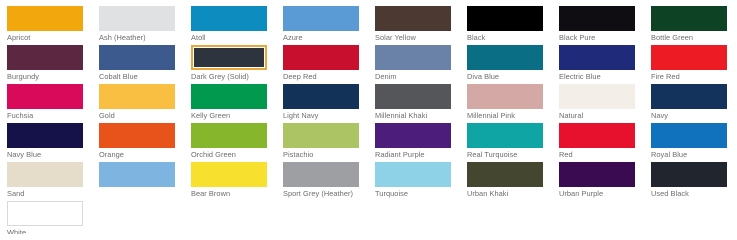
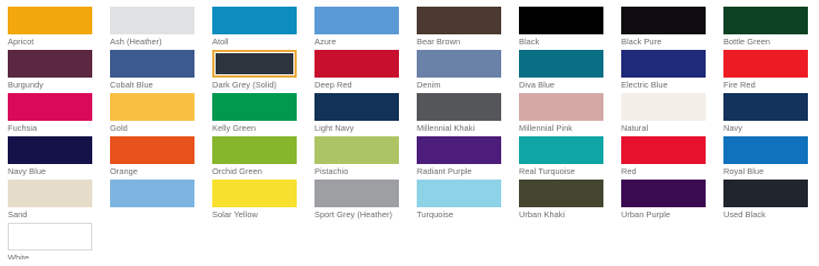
  Apricot
  Ash (Heather)
  Atoll
  Azure
- Solar Yellow
+ Bear Brown
  Black
  Black Pure
  Bottle Green
  Burgundy
  Cobalt Blue
  Dark Grey (Solid)
  Deep Red
  Denim
  Diva Blue
  Electric Blue
  Fire Red
  Fuchsia
  Gold
  Kelly Green
  Light Navy
  Millennial Khaki
  Millennial Pink
  Natural
  Navy
  Navy Blue
  Orange
  Orchid Green
  Pistachio
  Radiant Purple
  Real Turquoise
  Red
  Royal Blue
  Sand
- Bear Brown
+ Solar Yellow
  Sport Grey (Heather)
  Turquoise
  Urban Khaki
  Urban Purple
  Used Black
  White
